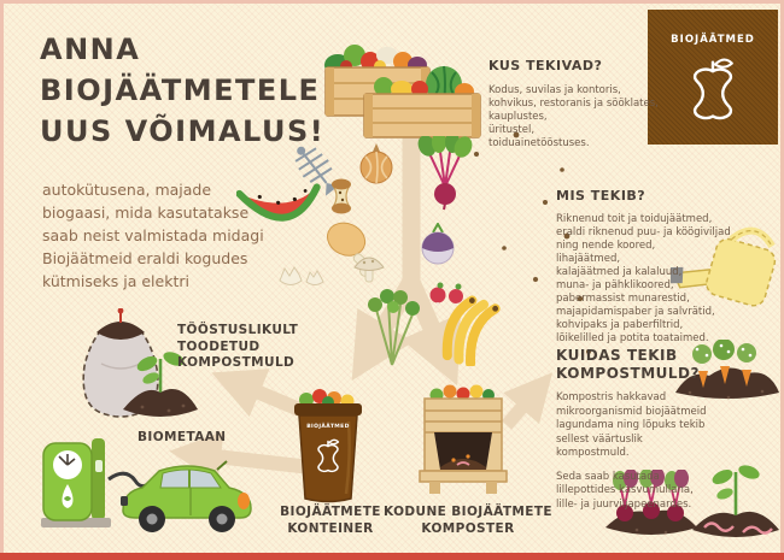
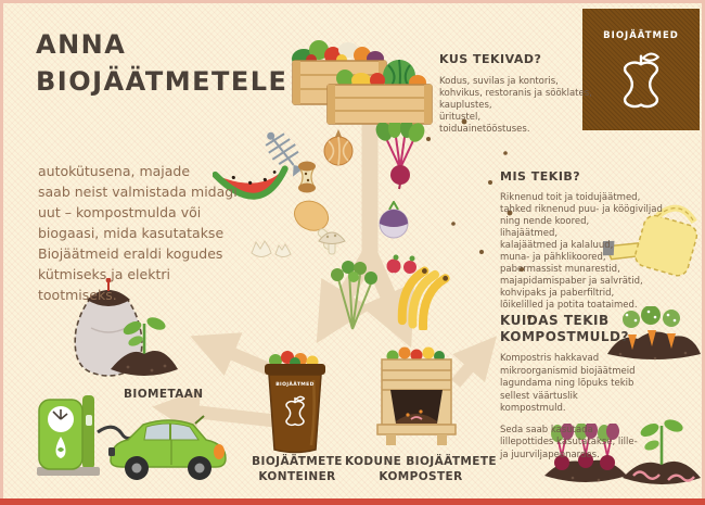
  ANNA
  BIOJÄÄTMETELE
- UUS VÕIMALUS!
  autokütusena, majade
- biogaasi, mida kasutatakse
+ saab neist valmistada midagi
+ uut – kompostmulda või
- saab neist valmistada midagi
+ biogaasi, mida kasutatakse
  Biojäätmeid eraldi kogudes
  kütmiseks ja elektri
+ tootmiseks.
  BIOJÄÄTMED
  KUS TEKIVAD?
  Kodus, suvilas ja kontoris,
  kohvikus, restoranis ja sööklates,
  kauplustes,
  üritustel,
  toiduainetööstuses.
  MIS TEKIB?
  Riknenud toit ja toidujäätmed,
- eraldi riknenud puu- ja köögiviljad
+ tahked riknenud puu- ja köögiviljad
  ning nende koored,
  lihajäätmed,
  kalajäätmed ja kalaluud,
  muna- ja pähklikoored,
  pabermassist munarestid,
  majapidamispaber ja salvrätid,
  kohvipaks ja paberfiltrid,
  lõikelilled ja potita toataimed.
  KUIDAS TEKIB
  KOMPOSTMULD?
  Kompostris hakkavad mikroorganismid biojäätmeid lagundama ning lõpuks tekib sellest väärtuslik kompostmuld.
- Seda saab kasutada lillepottides kasvumullana, lille- ja juurviljapeenardes.
+ Seda saab kasutada lillepottides kasutatakse, lille- ja juurviljapeenardes.
- TÖÖSTUSLIKULT
- TOODETUD
- KOMPOSTMULD
  BIOMETAAN
  BIOJÄÄTMETE
  KONTEINER
  KODUNE BIOJÄÄTMETE
  KOMPOSTER
